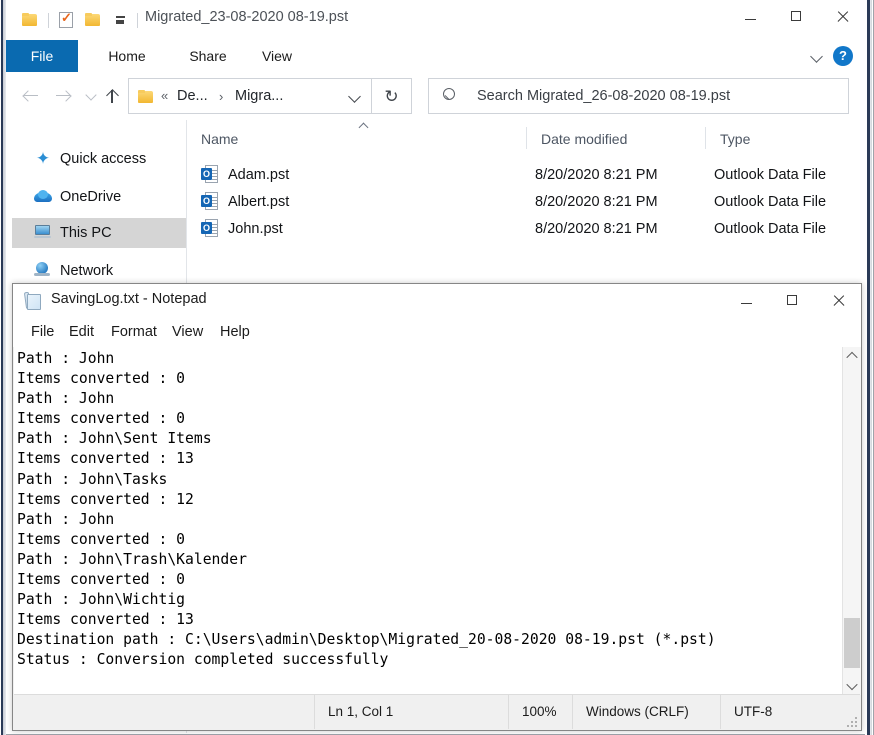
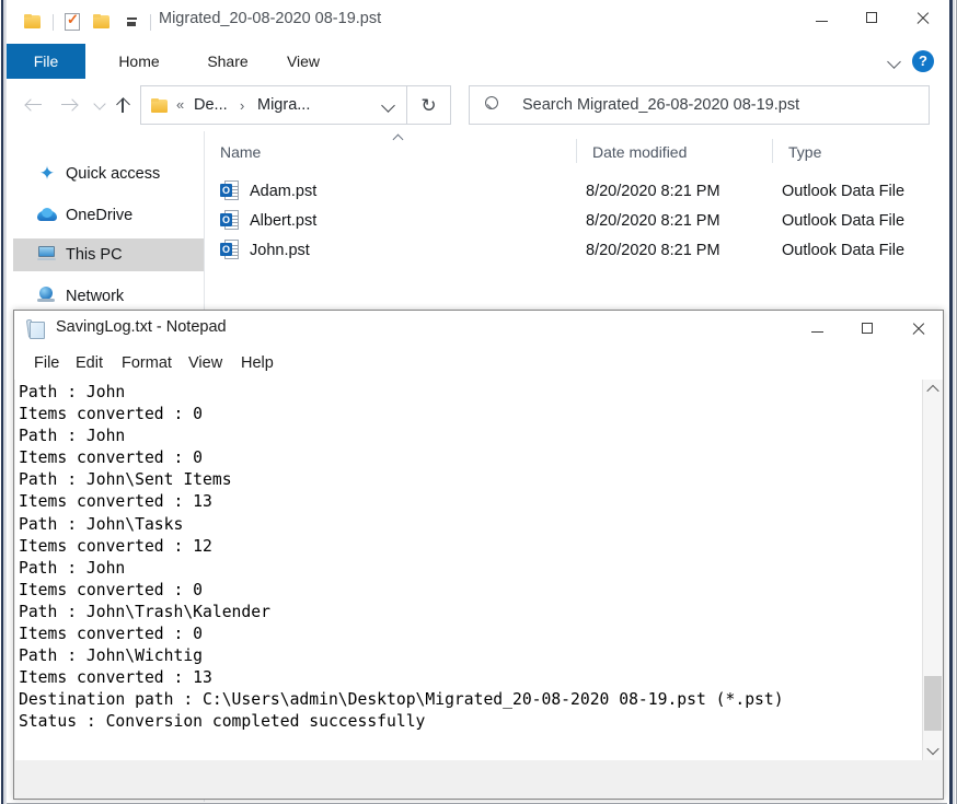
- Migrated_23-08-2020 08-19.pst
+ Migrated_20-08-2020 08-19.pst
  File
  Home
  Share
  View
  ?
  «
  De...
  ›
  Migra...
  ↻
  Search Migrated_26-08-2020 08-19.pst
  ✦
  Quick access
  OneDrive
  This PC
  Network
  Name
  Date modified
  Type
  O
  Adam.pst
  8/20/2020 8:21 PM
  Outlook Data File
  O
  Albert.pst
  8/20/2020 8:21 PM
  Outlook Data File
  O
  John.pst
  8/20/2020 8:21 PM
  Outlook Data File
  SavingLog.txt - Notepad
  File
  Edit
  Format
  View
  Help
  Path : John
  Items converted : 0
  Path : John
  Items converted : 0
  Path : John\Sent Items
  Items converted : 13
  Path : John\Tasks
  Items converted : 12
  Path : John
  Items converted : 0
  Path : John\Trash\Kalender
  Items converted : 0
  Path : John\Wichtig
  Items converted : 13
  Destination path : C:\Users\admin\Desktop\Migrated_20-08-2020 08-19.pst (*.pst)
  Status : Conversion completed successfully
- Ln 1, Col 1
- 100%
- Windows (CRLF)
- UTF-8
